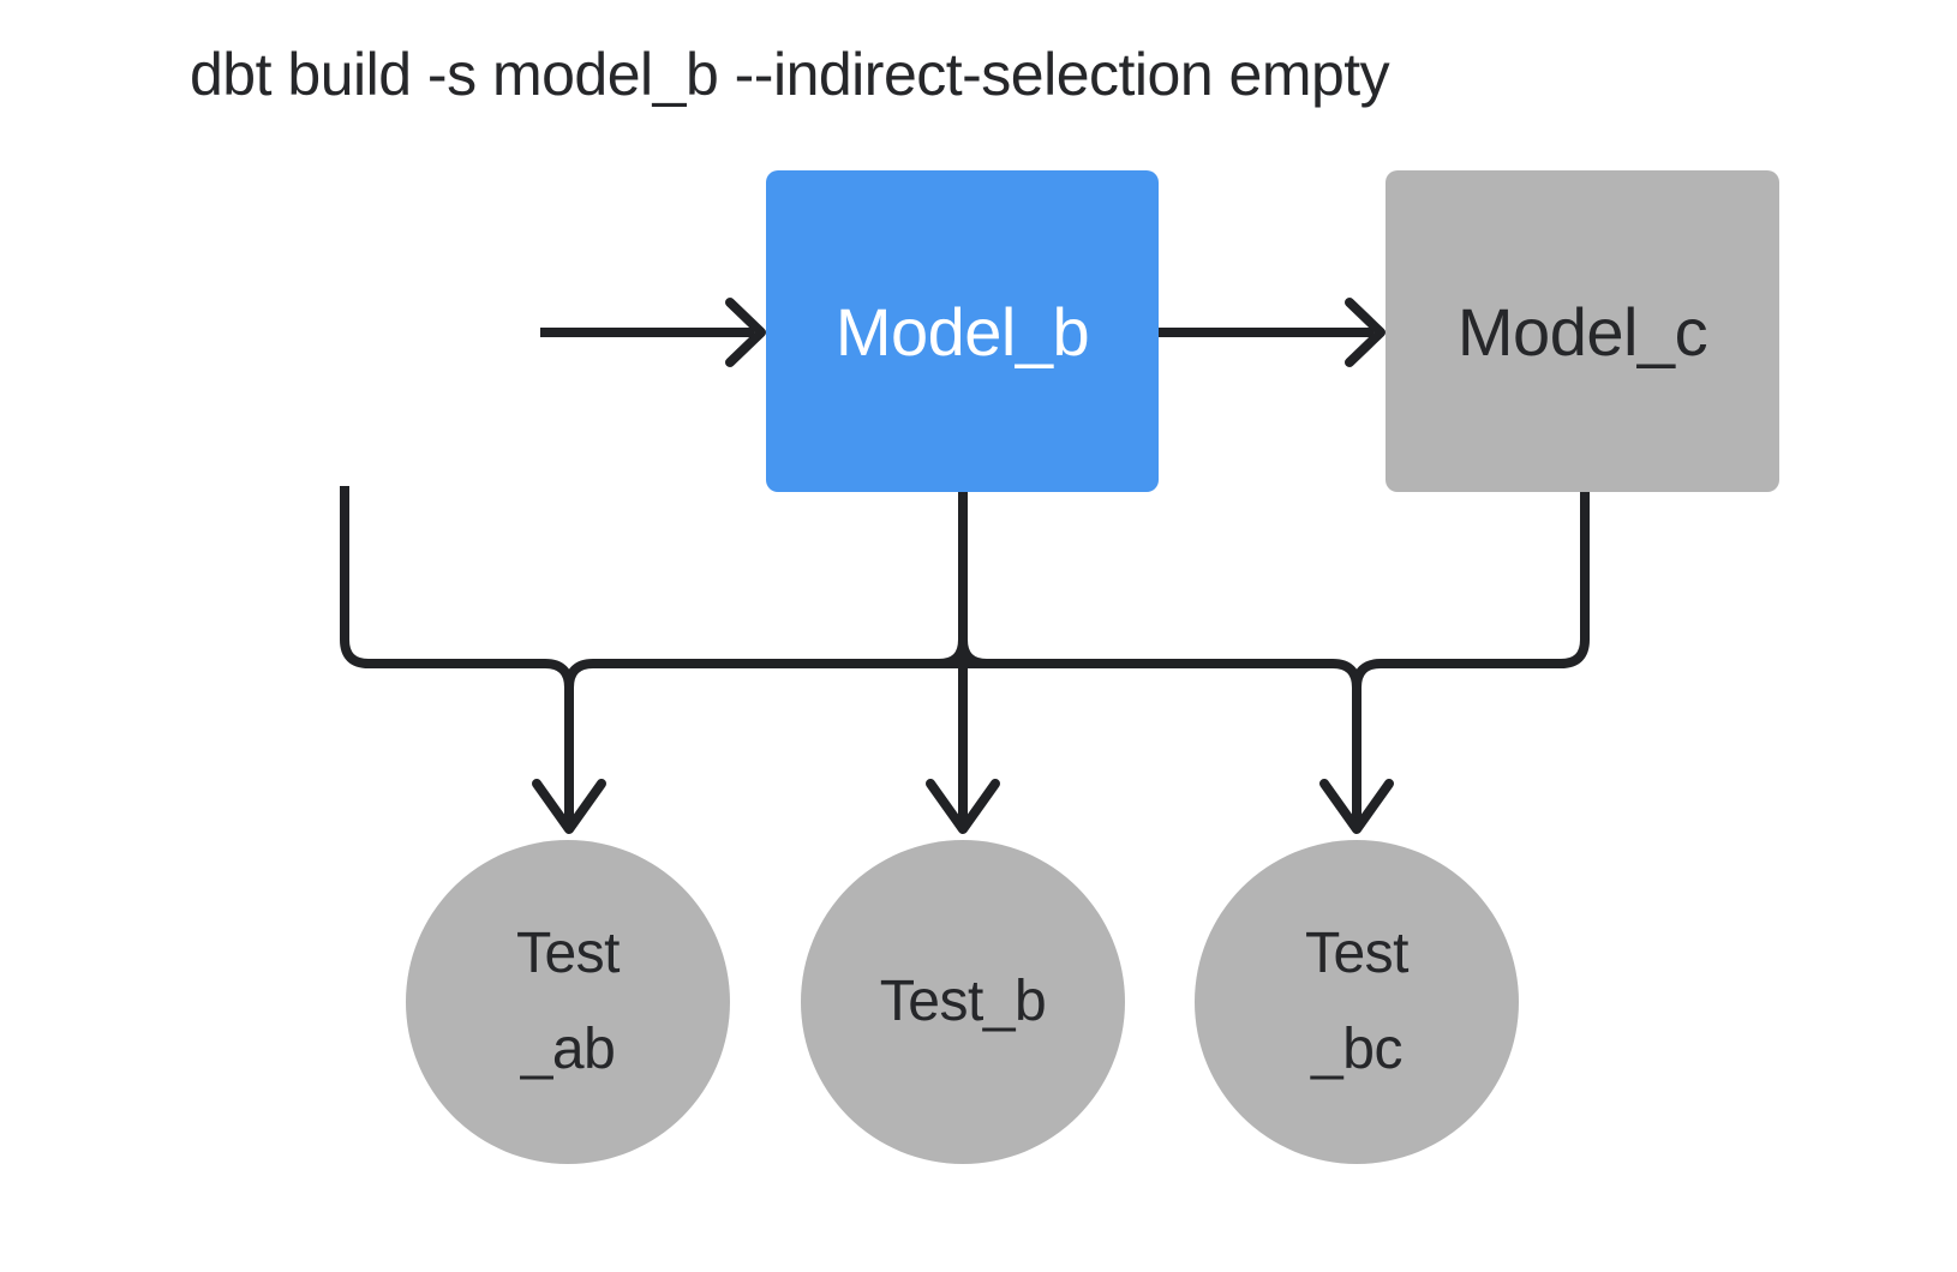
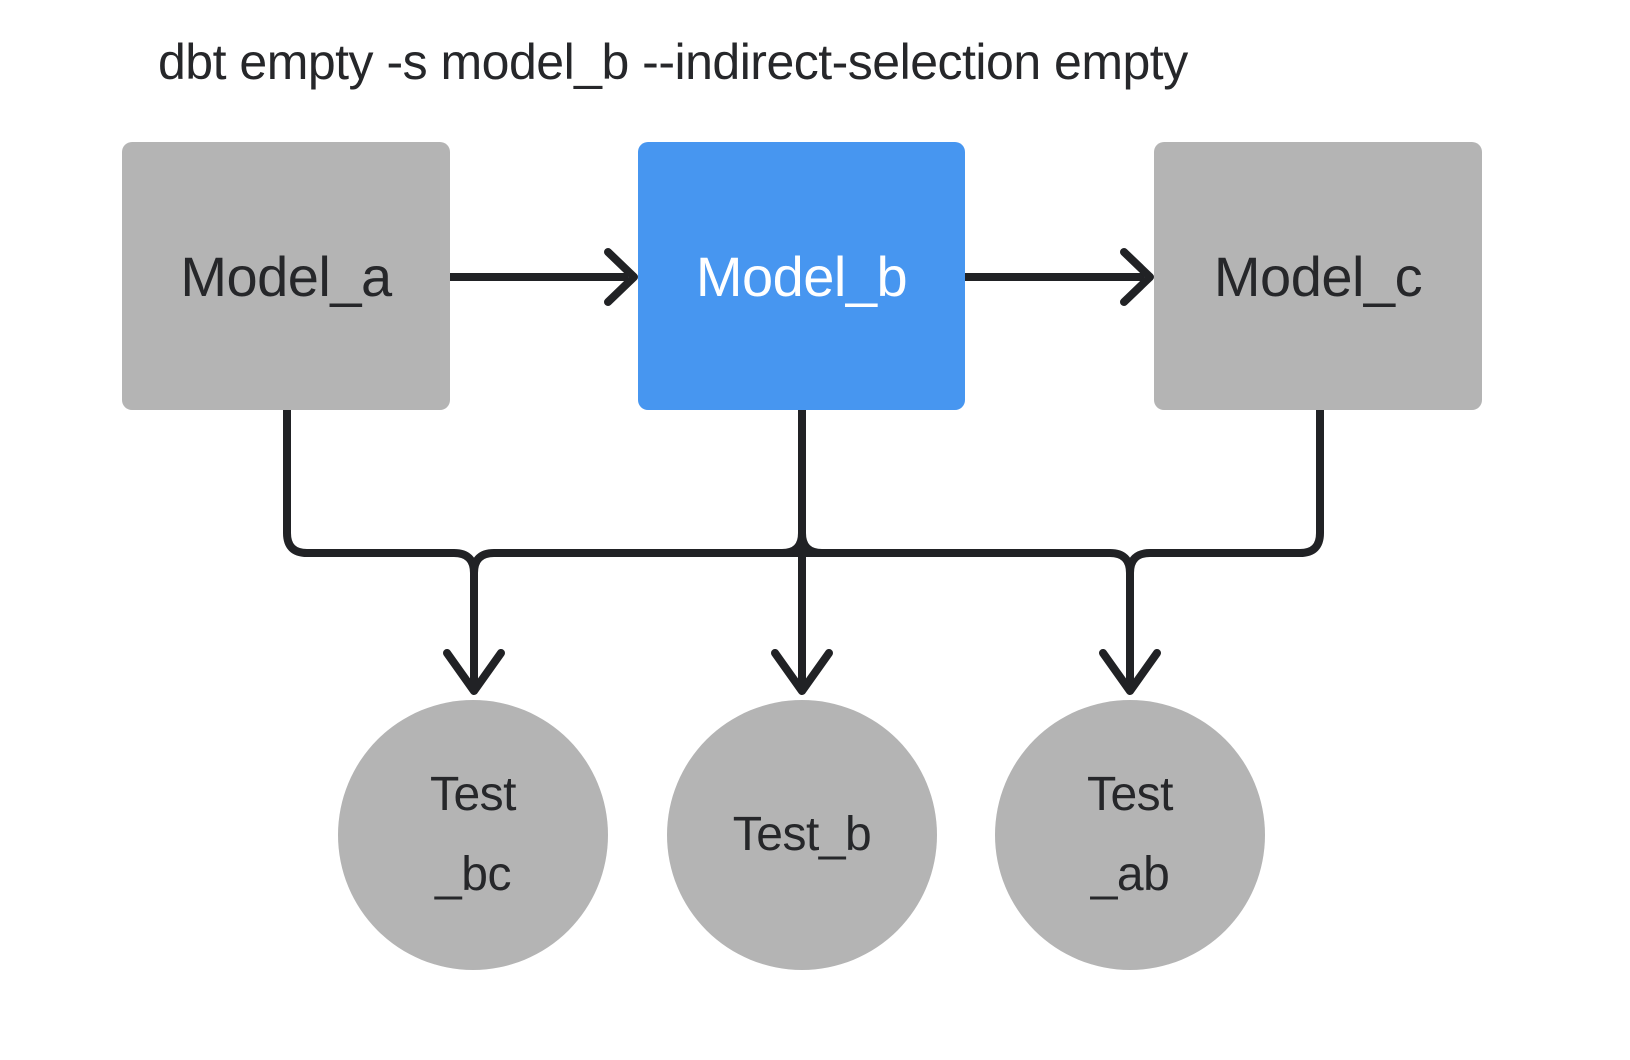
- dbt build -s model_b --indirect-selection empty
+ dbt empty -s model_b --indirect-selection empty
+ Model_a
  Model_b
  Model_c
  Test
- _ab
+ _bc
  Test_b
  Test
- _bc
+ _ab
